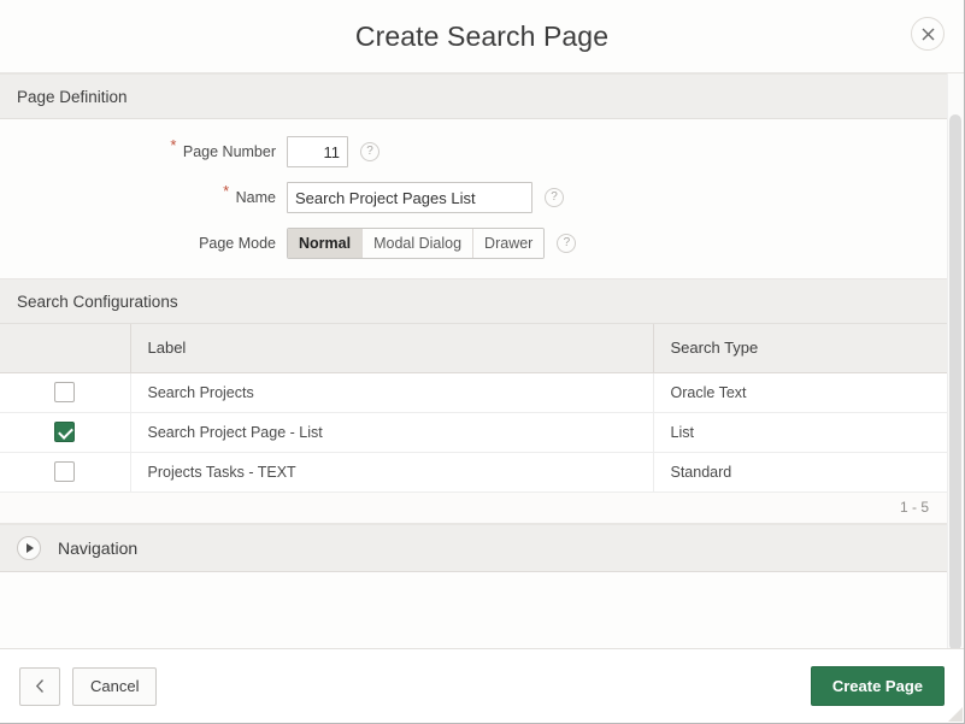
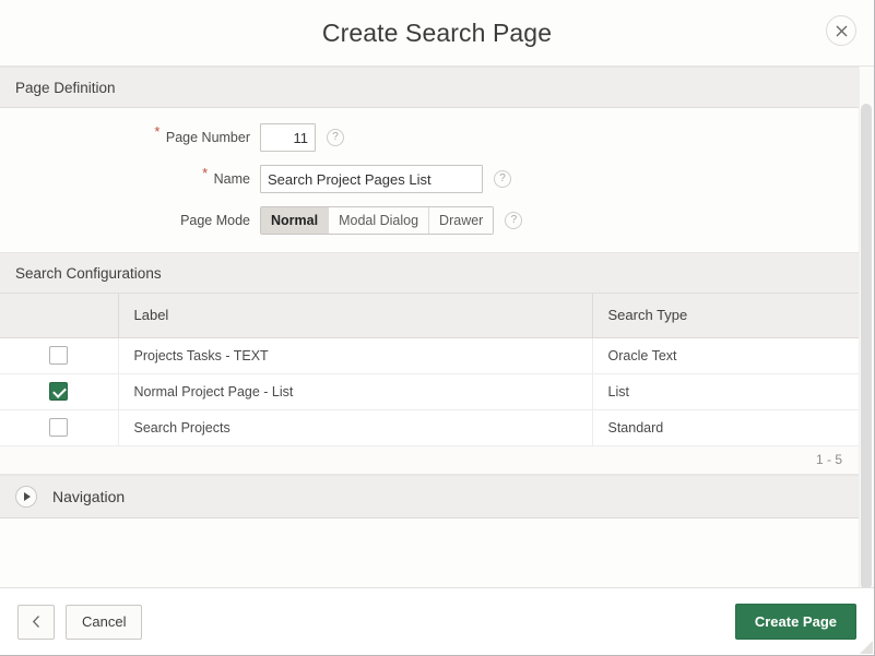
  Create Search Page
  Page Definition
  * Page Number
  11
  ?
  * Name
  Search Project Pages List
  ?
  Page Mode
  Normal
  Modal Dialog
  Drawer
  ?
  Search Configurations
  	Label	Search Type
- 	Search Projects	Oracle Text
+ 	Projects Tasks - TEXT	Oracle Text
- 	Search Project Page - List	List
+ 	Normal Project Page - List	List
- 	Projects Tasks - TEXT	Standard
+ 	Search Projects	Standard
  1 - 5
  Navigation
  Cancel
  Create Page
